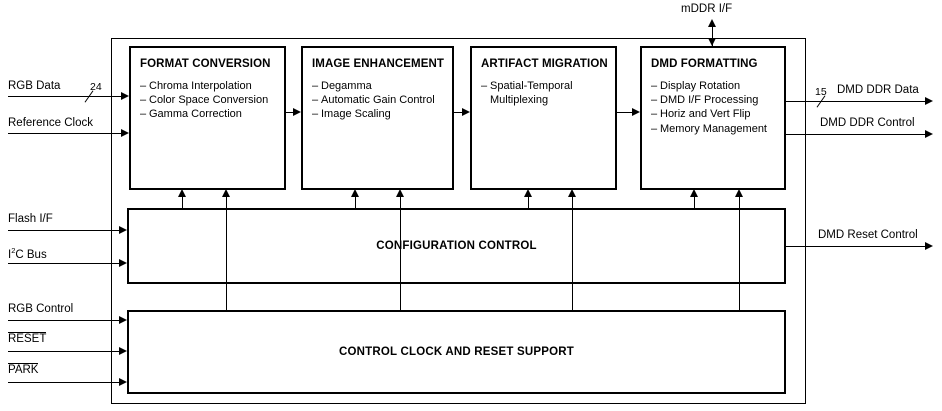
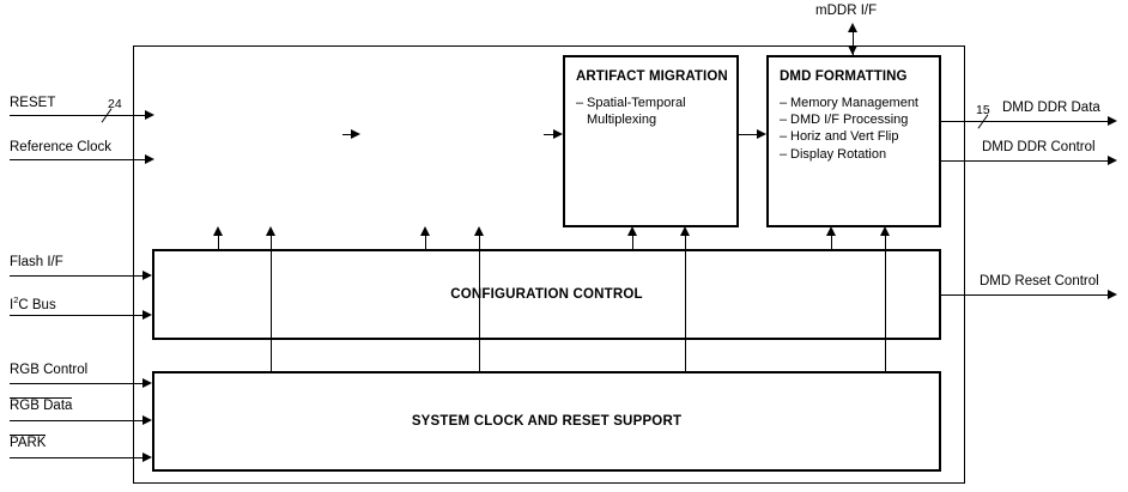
- FORMAT CONVERSION
- – Chroma Interpolation
- – Color Space Conversion
- – Gamma Correction
- IMAGE ENHANCEMENT
- – Degamma
- – Automatic Gain Control
- – Image Scaling
  ARTIFACT MIGRATION
  – Spatial-Temporal
  Multiplexing
  DMD FORMATTING
- – Display Rotation
+ – Memory Management
  – DMD I/F Processing
  – Horiz and Vert Flip
- – Memory Management
+ – Display Rotation
  CONFIGURATION CONTROL
- CONTROL CLOCK AND RESET SUPPORT
+ SYSTEM CLOCK AND RESET SUPPORT
- RGB Data
+ RESET
  24
  Reference Clock
  Flash I/F
  I2C Bus
  RGB Control
- RESET
+ RGB Data
  PARK
  15
  DMD DDR Data
  DMD DDR Control
  DMD Reset Control
  mDDR I/F
